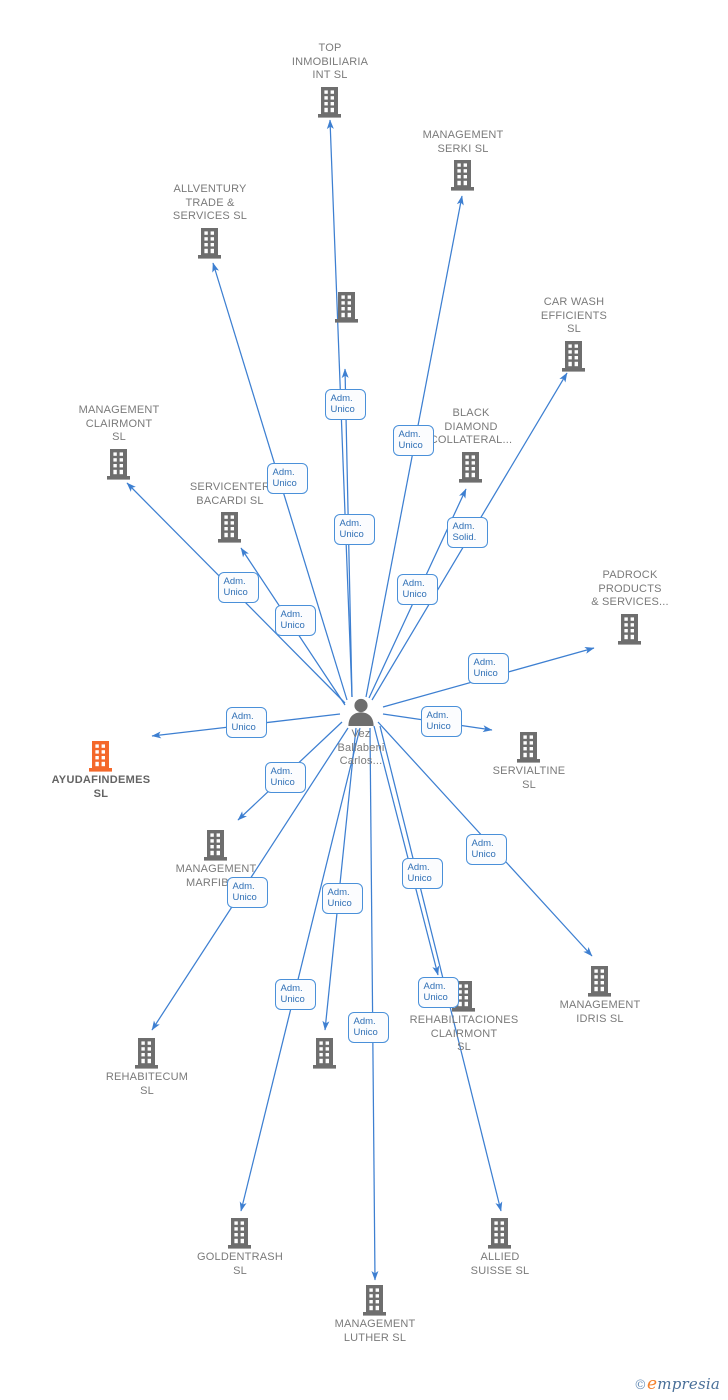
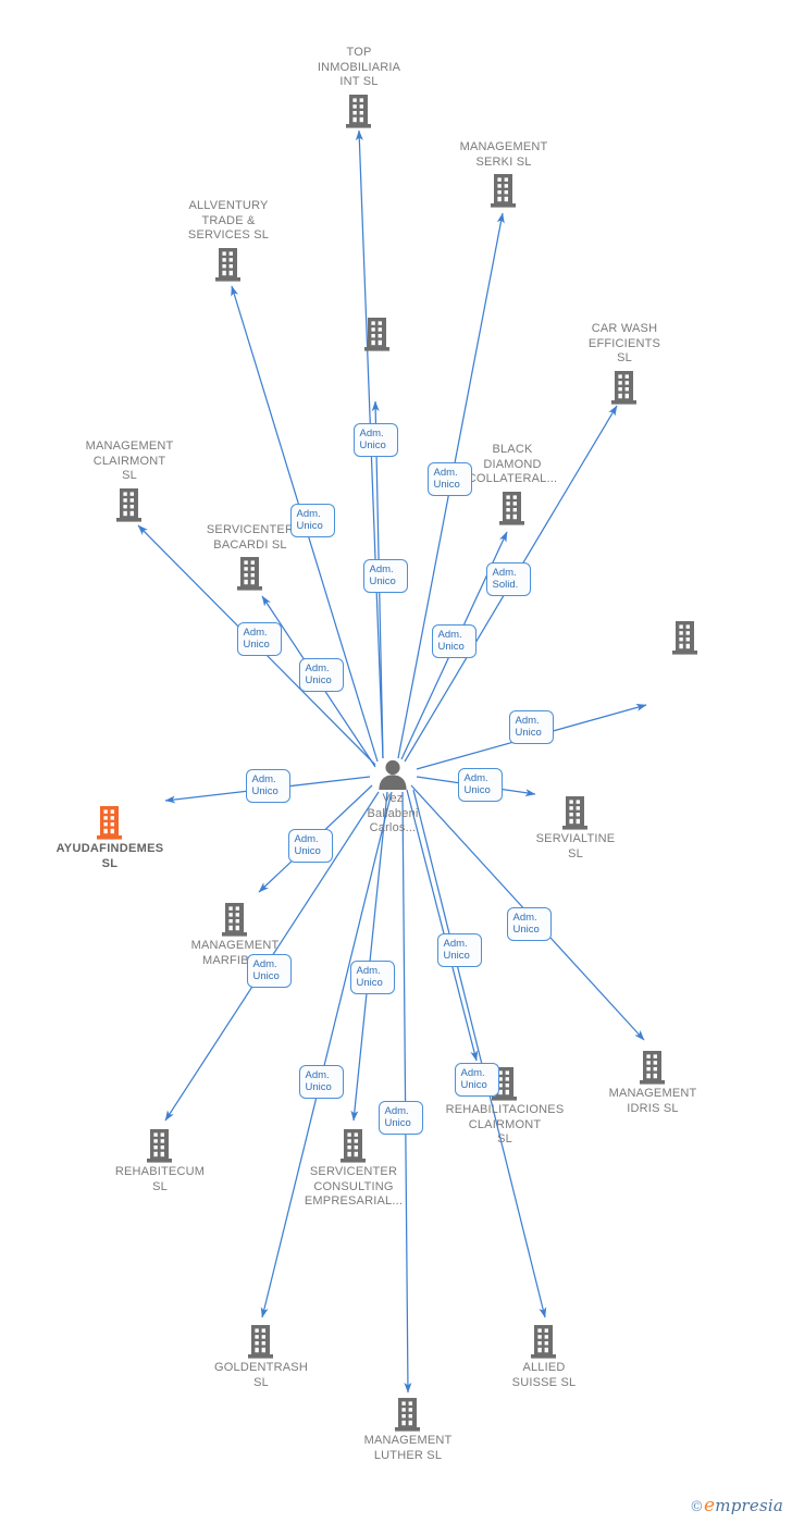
  TOP
  INMOBILIARIA
  INT SL
  MANAGEMENT
  SERKI SL
  ALLVENTURY
  TRADE &
  SERVICES SL
  CAR WASH
  EFFICIENTS
  SL
  BLACK
  DIAMOND
  COLLATERAL...
  MANAGEMENT
  CLAIRMONT
  SL
  SERVICENTE
  BACARDI SL
- PADROCK
- PRODUCTS
- & SERVICES...
  AYUDAFINDEMES
  SL
  SERVIALTINE
  SL
  MANAGEMENT
  MANAGEMENT
  IDRIS SL
  REHABILITACIONES
  CLAIRMONT
  SL
  REHABITECUM
  SL
+ SERVICENTER
+ CONSULTING
+ EMPRESARIAL...
  GOLDENTRASH
  SL
  ALLIED
  SUISSE SL
  MANAGEMENT
  LUTHER SL
  Vez
  Ballabeni
  Carlos...
  Adm.
  Unico
  Adm.
  Unico
  Adm.
  Unico
  Adm.
  Unico
  Adm.
  Solid.
  Adm.
  Unico
  Adm.
  Unico
  Adm.
  Unico
  Adm.
  Unico
  Adm.
  Unico
  Adm.
  Unico
  Adm.
  Unico
  Adm.
  Unico
  Adm.
  Unico
  Adm.
  Unico
  Adm.
  Unico
  Adm.
  Unico
  Adm.
  Unico
  Adm.
  Unico
  ©empresia
